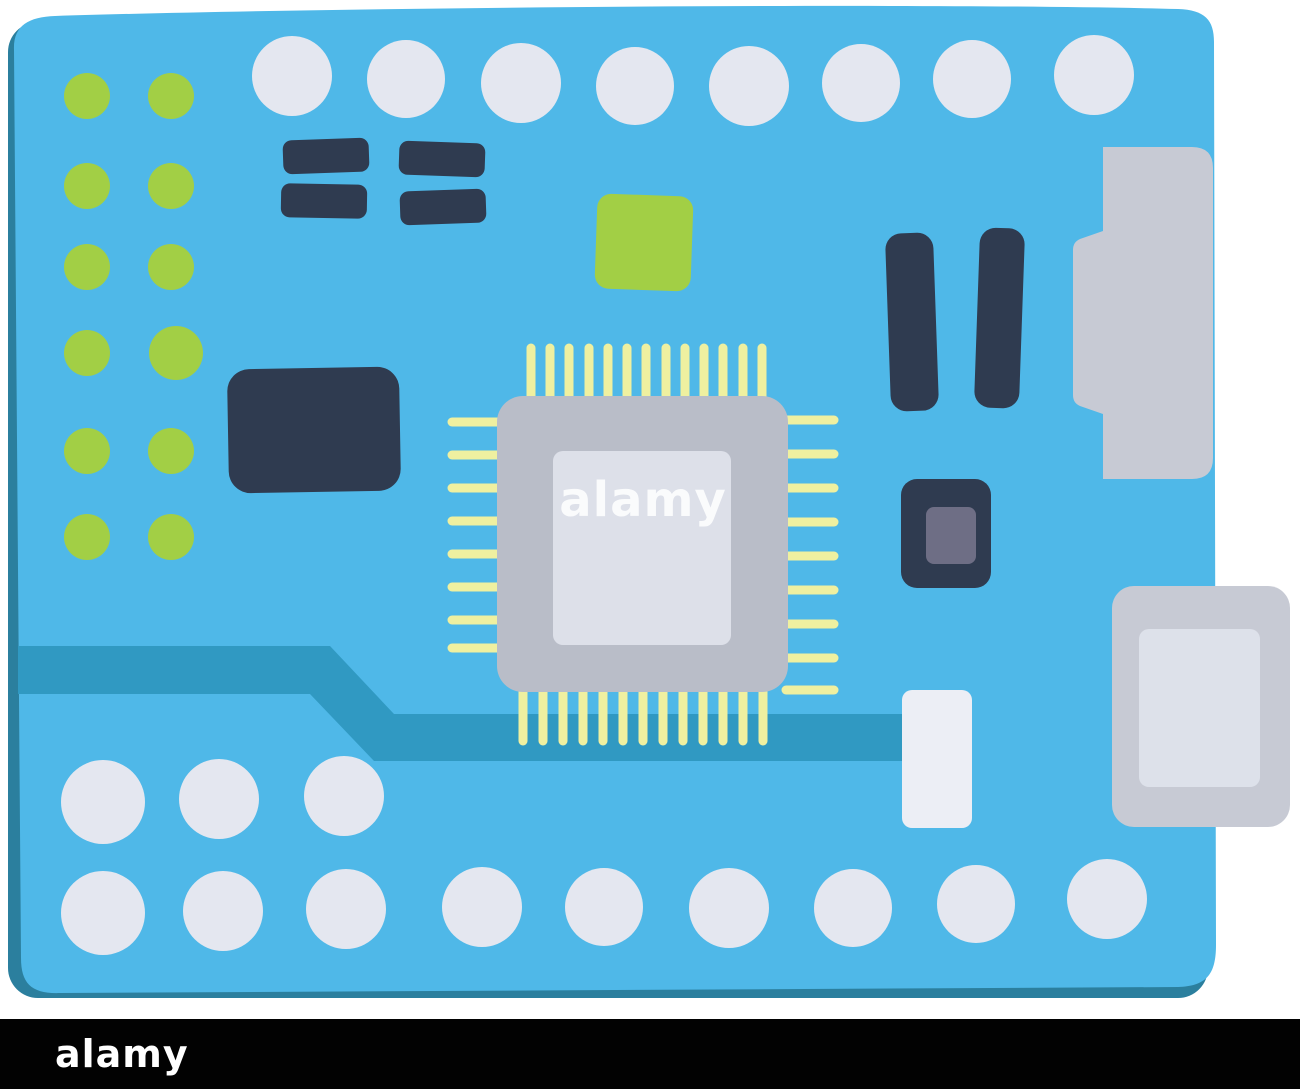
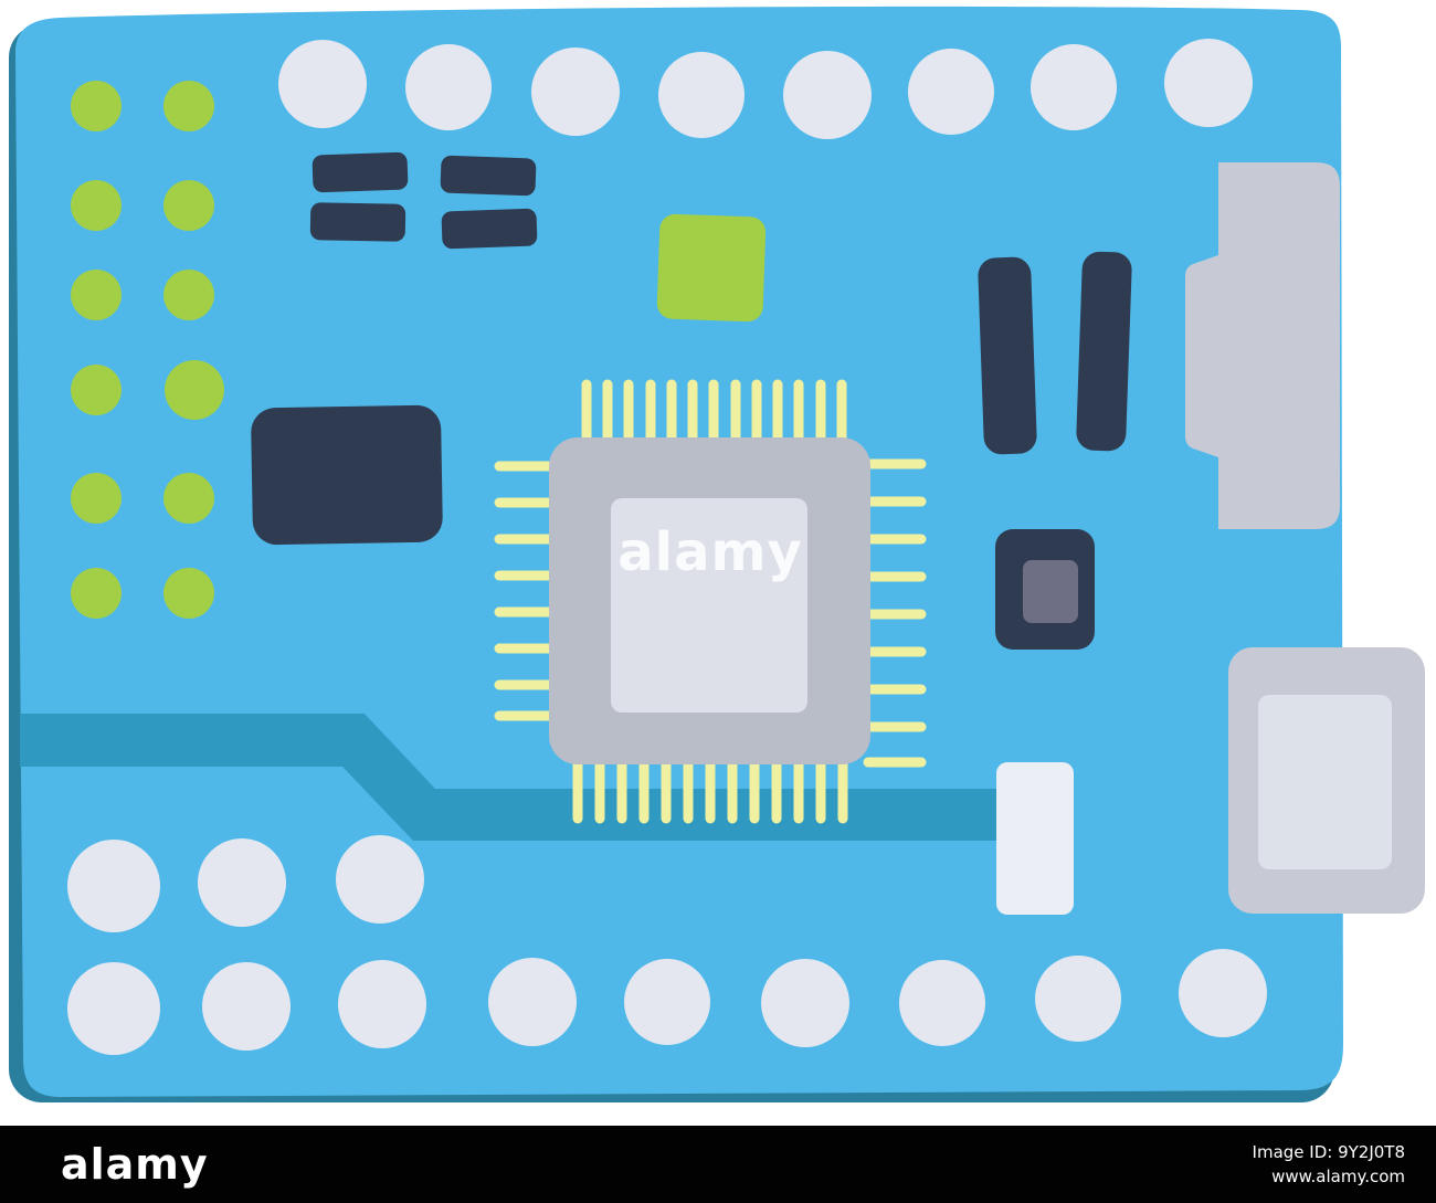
  alamy
  alamy
+ Image ID: 9Y2J0T8
+ www.alamy.com
